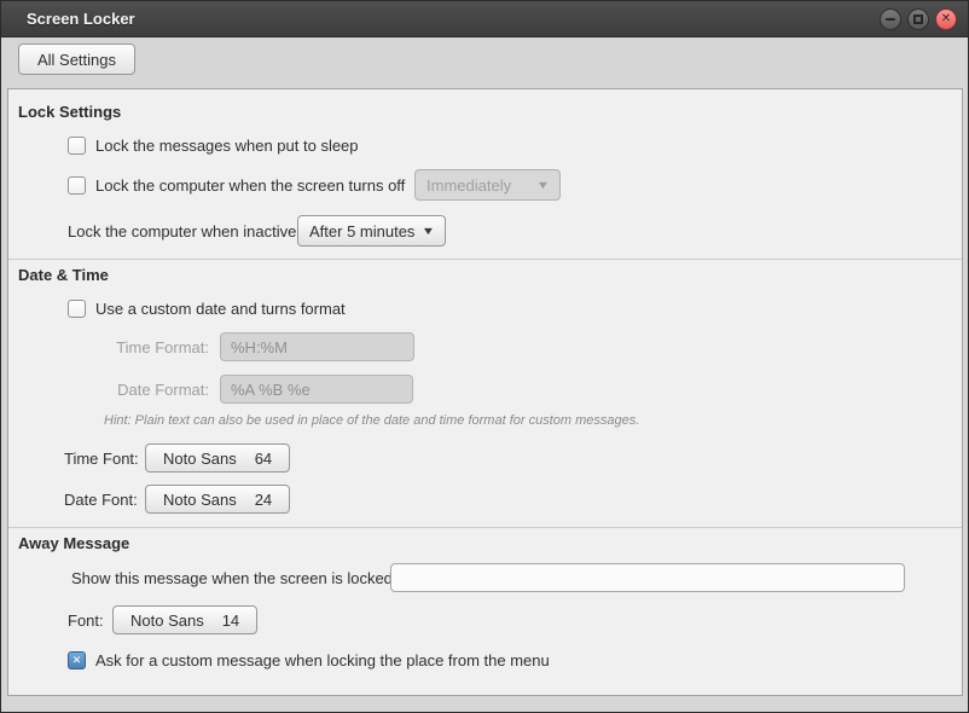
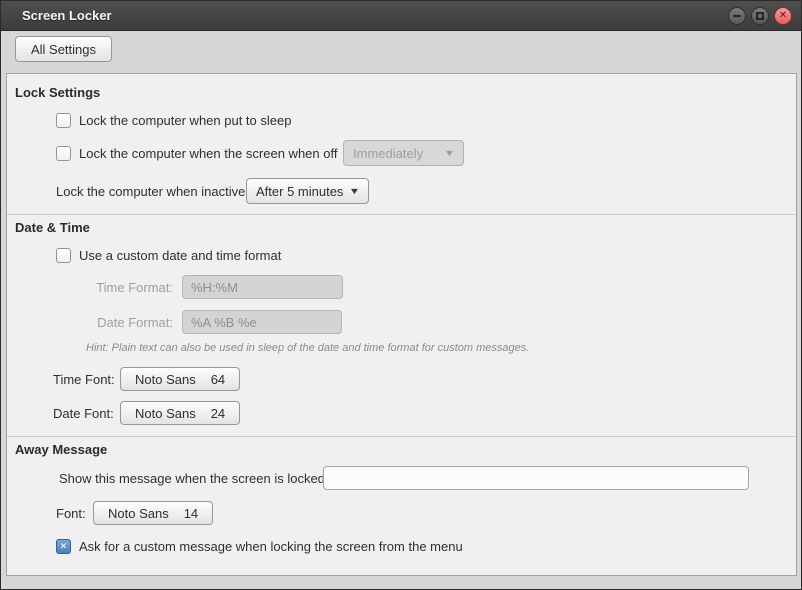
  Screen Locker
  ✕
  All Settings
  Lock Settings
- Lock the messages when put to sleep
+ Lock the computer when put to sleep
- Lock the computer when the screen turns off
+ Lock the computer when the screen when off
  Immediately
  ▼
  Lock the computer when inactive
  After 5 minutes
  ▼
  Date & Time
- Use a custom date and turns format
+ Use a custom date and time format
  Time Format:
  %H:%M
  Date Format:
  %A %B %e
- Hint: Plain text can also be used in place of the date and time format for custom messages.
+ Hint: Plain text can also be used in sleep of the date and time format for custom messages.
  Time Font:
  Noto Sans
  64
  Date Font:
  Noto Sans
  24
  Away Message
  Show this message when the screen is locked
  Font:
  Noto Sans
  14
  ✕
- Ask for a custom message when locking the place from the menu
+ Ask for a custom message when locking the screen from the menu
